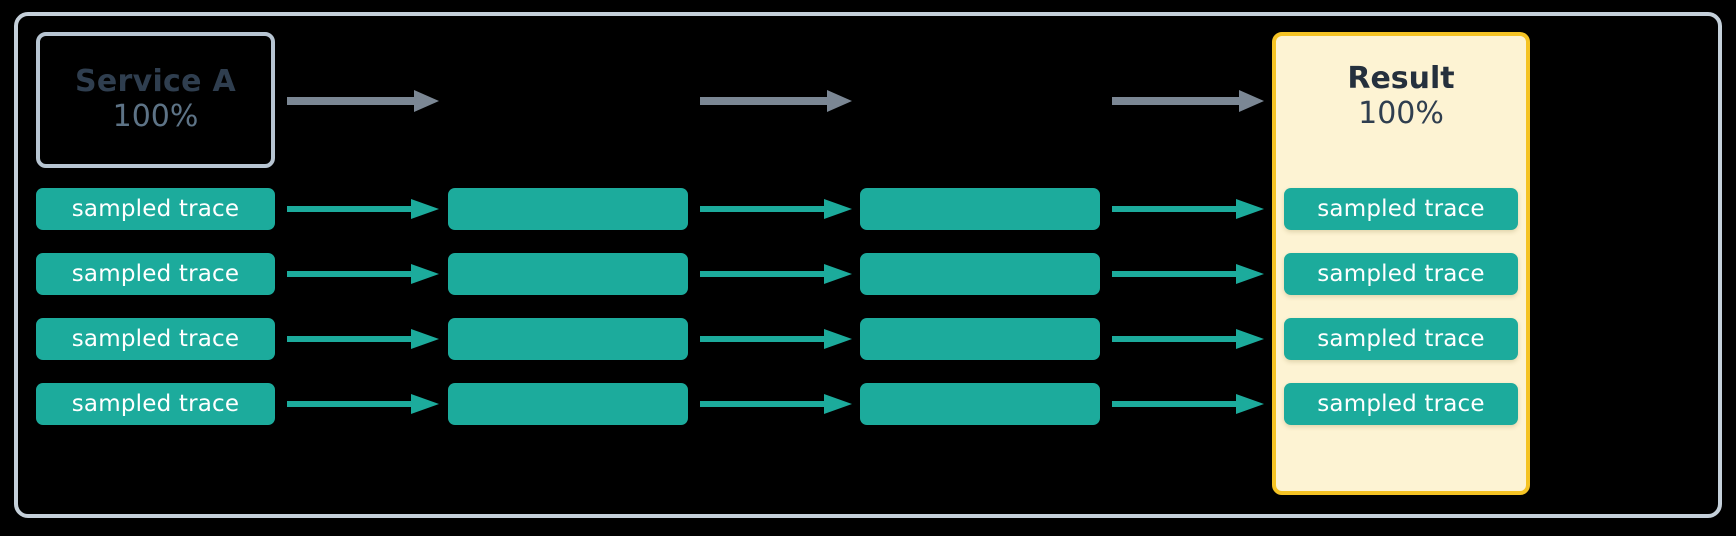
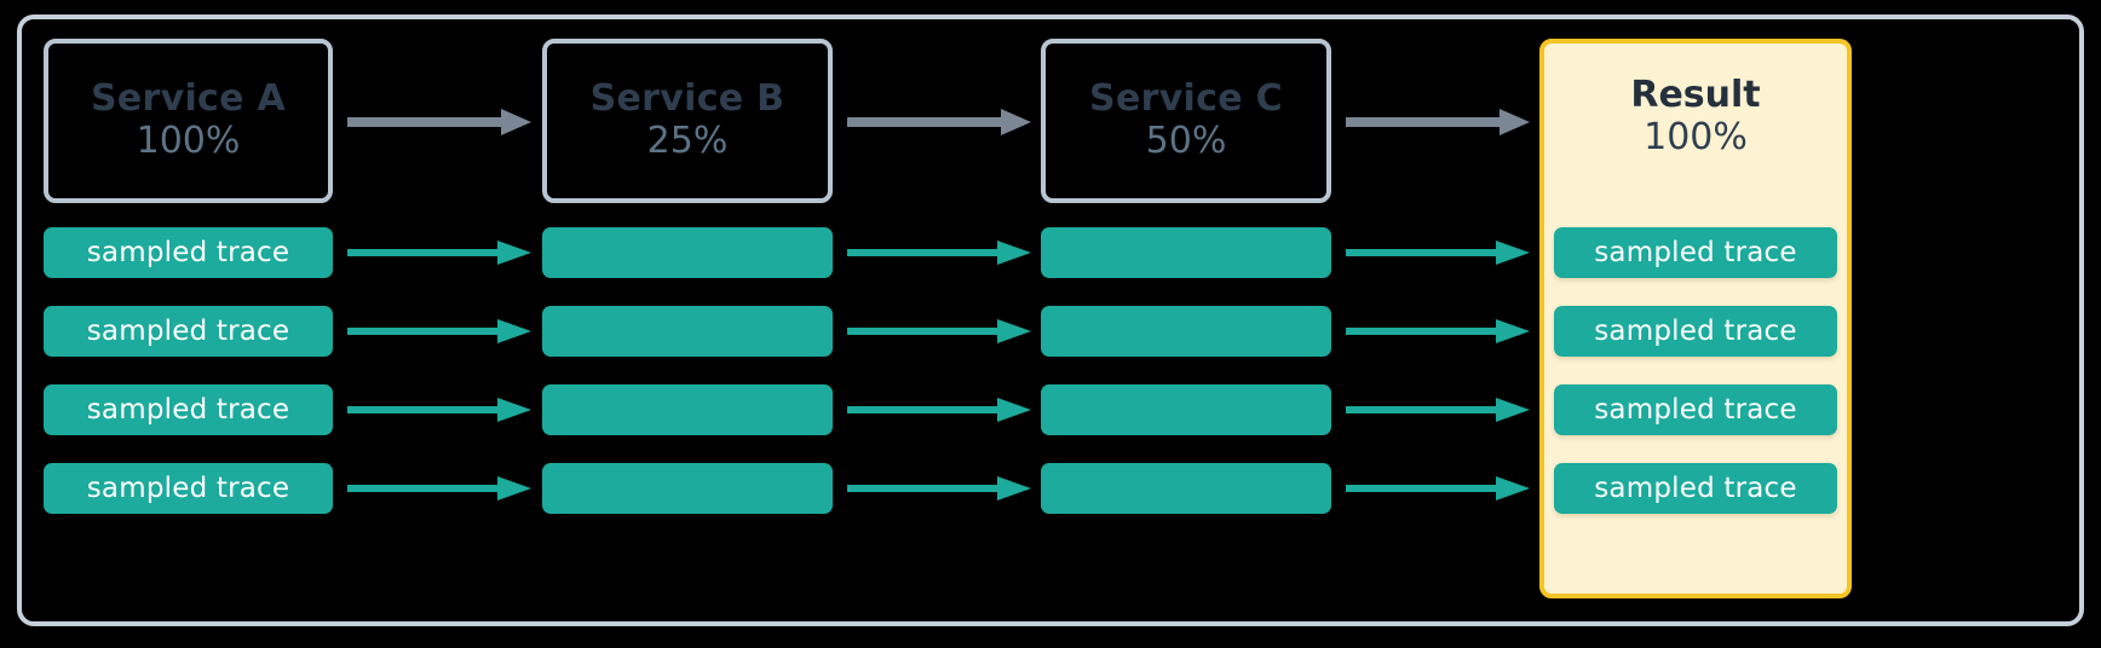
  Service A
  100%
+ Service B
+ 25%
+ Service C
+ 50%
  Result
  100%
  sampled trace
  sampled trace
  sampled trace
  sampled trace
  sampled trace
  sampled trace
  sampled trace
  sampled trace
